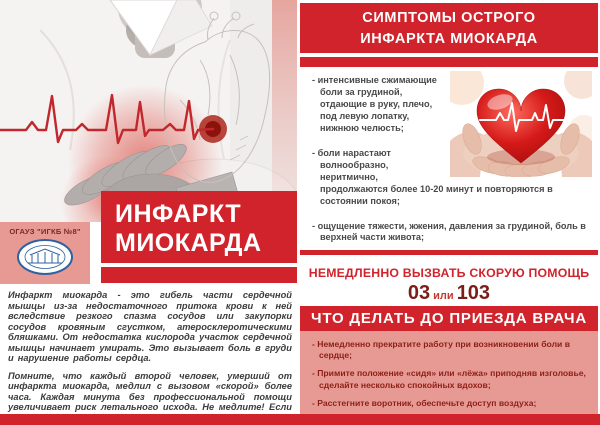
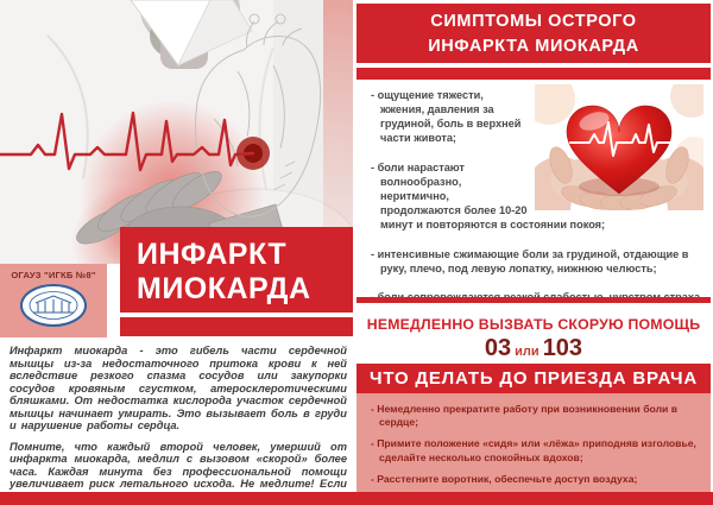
  ОГАУЗ "ИГКБ №8"
  ИНФАРКТ
  МИОКАРДА
  Инфаркт миокарда - это гибель части сердечной мышцы из-за недостаточного притока крови к ней вследствие резкого спазма сосудов или закупорки сосудов кровяным сгустком, атеросклеротическими бляшками. От недостатка кислорода участок сердечной мышцы начинает умирать. Это вызывает боль в груди и нарушение работы сердца.
  Помните, что каждый второй человек, умерший от инфаркта миокарда, медлил с вызовом «скорой» более часа. Каждая минута без профессиональной помощи увеличивает риск летального исхода. Не медлите! Если
  СИМПТОМЫ ОСТРОГО
  ИНФАРКТА МИОКАРДА
- - интенсивные сжимающие боли за грудиной, отдающие в руку, плечо, под левую лопатку, нижнюю челюсть;
+ - ощущение тяжести, жжения, давления за грудиной, боль в верхней части живота;
  - боли нарастают волнообразно, неритмично, продолжаются более 10-20 минут и повторяются в состоянии покоя;
- - ощущение тяжести, жжения, давления за грудиной, боль в верхней части живота;
+ - интенсивные сжимающие боли за грудиной, отдающие в руку, плечо, под левую лопатку, нижнюю челюсть;
  НЕМЕДЛЕННО ВЫЗВАТЬ СКОРУЮ ПОМОЩЬ
  03 или 103
  ЧТО ДЕЛАТЬ ДО ПРИЕЗДА ВРАЧА
  - Немедленно прекратите работу при возникновении боли в сердце;
  - Примите положение «сидя» или «лёжа» приподняв изголовье, сделайте несколько спокойных вдохов;
  - Расстегните воротник, обеспечьте доступ воздуха;
